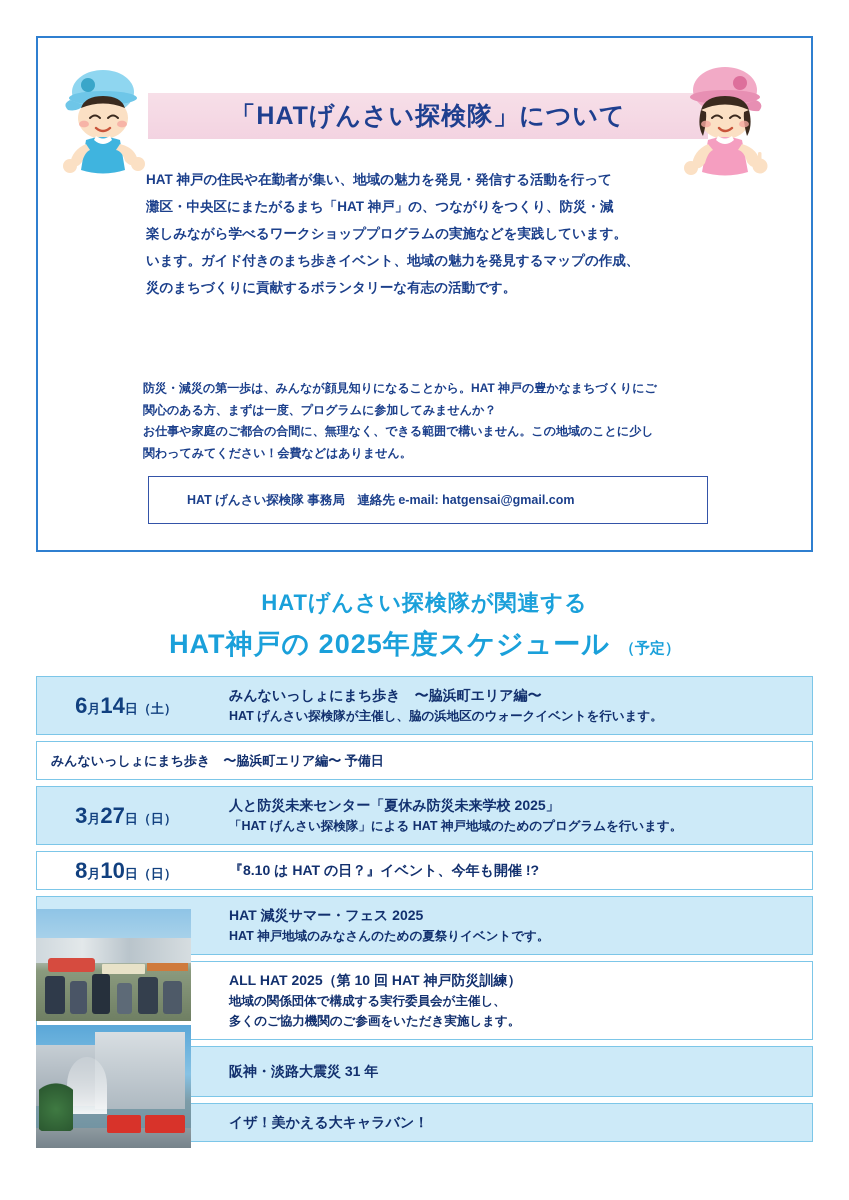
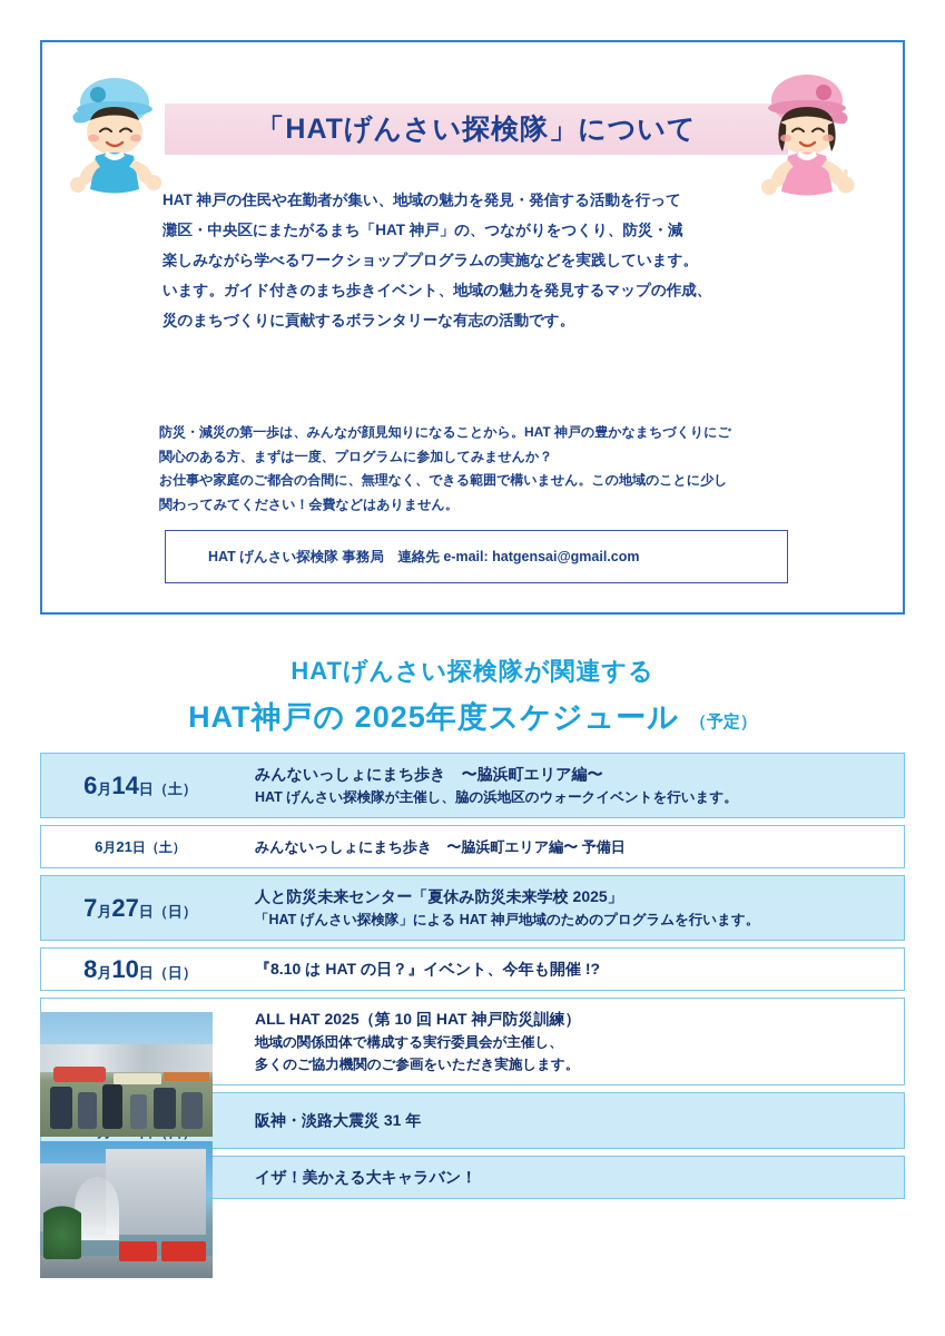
  「HATげんさい探検隊」について
  HAT 神戸の住民や在勤者が集い、地域の魅力を発見・発信する活動を行って
  灘区・中央区にまたがるまち「HAT 神戸」の、つながりをつくり、防災・減
  楽しみながら学べるワークショッププログラムの実施などを実践しています。
  います。ガイド付きのまち歩きイベント、地域の魅力を発見するマップの作成、
  災のまちづくりに貢献するボランタリーな有志の活動です。
  防災・減災の第一歩は、みんなが顔見知りになることから。HAT 神戸の豊かなまちづくりにご
  関心のある方、まずは一度、プログラムに参加してみませんか？
  お仕事や家庭のご都合の合間に、無理なく、できる範囲で構いません。この地域のことに少し
  関わってみてください！会費などはありません。
  HAT げんさい探検隊 事務局 連絡先 e-mail: hatgensai@gmail.com
  HATげんさい探検隊が関連する
  HAT神戸の 2025年度スケジュール （予定）
  6月14日（土）
  みんないっしょにまち歩き 〜脇浜町エリア編〜
  HAT げんさい探検隊が主催し、脇の浜地区のウォークイベントを行います。
+ 6月21日（土）
  みんないっしょにまち歩き 〜脇浜町エリア編〜 予備日
- 3月27日（日）
+ 7月27日（日）
  人と防災未来センター「夏休み防災未来学校 2025」
  「HAT げんさい探検隊」による HAT 神戸地域のためのプログラムを行います。
  8月10日（日）
  『8.10 は HAT の日？』イベント、今年も開催 !?
- HAT 減災サマー・フェス 2025
- HAT 神戸地域のみなさんのための夏祭りイベントです。
  ALL HAT 2025（第 10 回 HAT 神戸防災訓練）
  地域の関係団体で構成する実行委員会が主催し、
  多くのご協力機関のご参画をいただき実施します。
  阪神・淡路大震災 31 年
  イザ！美かえる大キャラバン！
